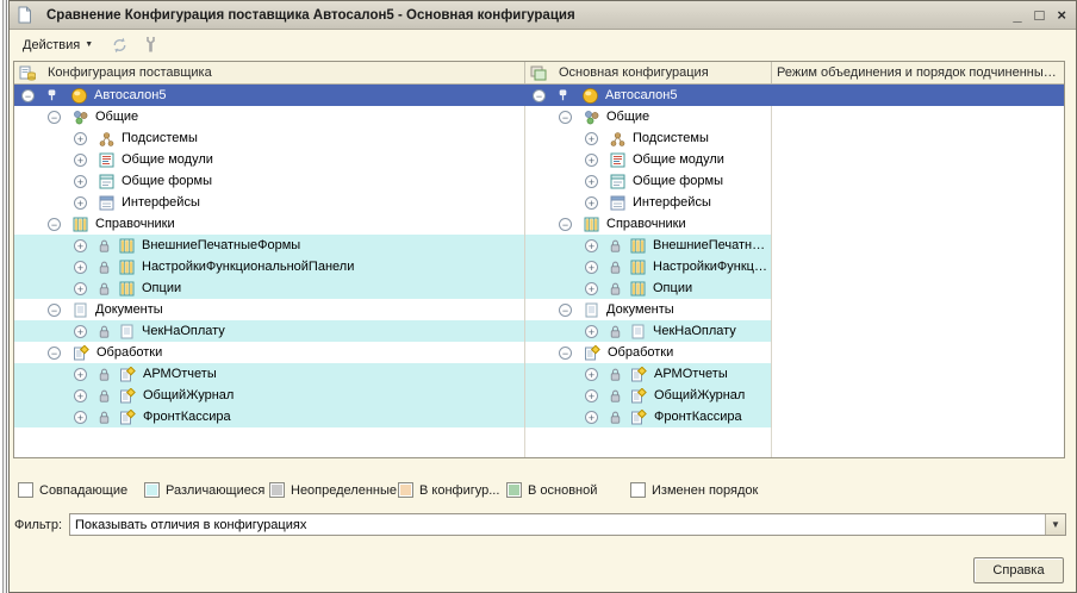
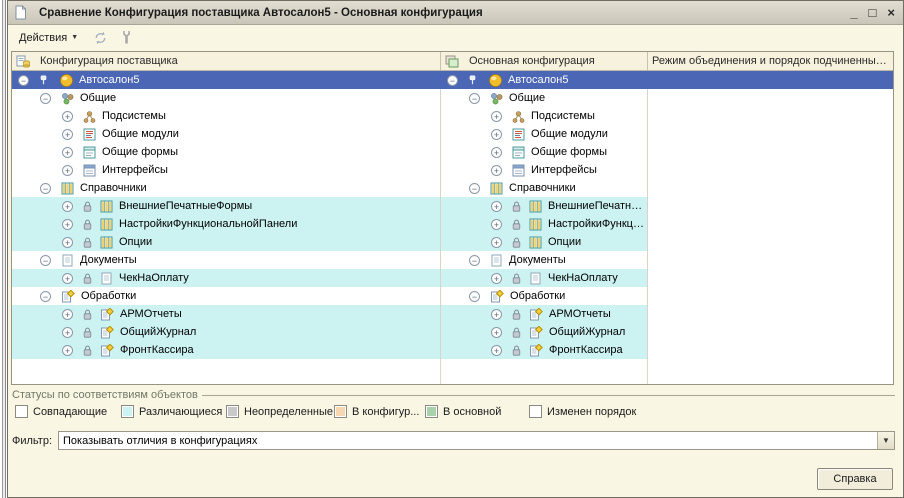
  Сравнение Конфигурация поставщика Автосалон5 - Основная конфигурация
  _
  □
  ×
  Действия
  Конфигурация поставщика
  Основная конфигурация
  Режим объединения и порядок подчиненных о
  −
  Автосалон5
  −
  Автосалон5
  −
  Общие
  −
  Общие
  +
  Подсистемы
  +
  Подсистемы
  +
  Общие модули
  +
  Общие модули
  +
  Общие формы
  +
  Общие формы
  +
  Интерфейсы
  +
  Интерфейсы
  −
  Справочники
  −
  Справочники
  +
  ВнешниеПечатныеФормы
  +
  ВнешниеПечатные
  +
  НастройкиФункциональнойПанели
  +
  +
  Опции
  +
  Опции
  −
  Документы
  −
  Документы
  +
  ЧекНаОплату
  +
  ЧекНаОплату
  −
  Обработки
  −
  Обработки
  +
  АРМОтчеты
  +
  АРМОтчеты
  +
  ОбщийЖурнал
  +
  ОбщийЖурнал
  +
  ФронтКассира
  +
  ФронтКассира
+ Статусы по соответствиям объектов
  Совпадающие
  Различающиеся
  Неопределенные
  В конфигур...
  В основной
  Изменен порядок
  Фильтр:
  Показывать отличия в конфигурациях
  ▼
  Справка
